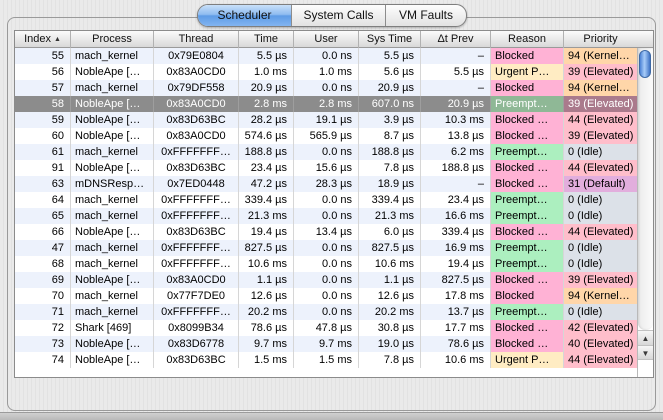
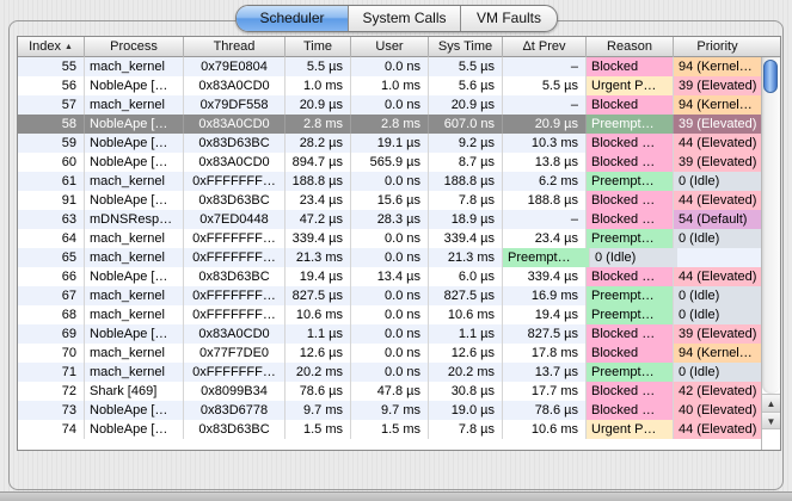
  Scheduler
  System Calls
  VM Faults
  Index
  Process
  Thread
  Time
  User
  Sys Time
  Δt Prev
  Reason
  Priority
  55
  mach_kernel
  0x79E0804
  5.5 µs
  0.0 ns
  5.5 µs
  –
  Blocked
  94 (Kernel…
  56
  NobleApe […
  0x83A0CD0
  1.0 ms
  1.0 ms
  5.6 µs
  5.5 µs
  Urgent P…
  39 (Elevated)
  57
  mach_kernel
  0x79DF558
  20.9 µs
  0.0 ns
  20.9 µs
  –
  Blocked
  94 (Kernel…
  58
  NobleApe […
  0x83A0CD0
  2.8 ms
  2.8 ms
  607.0 ns
  20.9 µs
  Preempt…
  39 (Elevated)
  59
  NobleApe […
  0x83D63BC
  28.2 µs
  19.1 µs
- 3.9 µs
+ 9.2 µs
  10.3 ms
  Blocked …
  44 (Elevated)
  60
  NobleApe […
  0x83A0CD0
- 574.6 µs
+ 894.7 µs
  565.9 µs
  8.7 µs
  13.8 µs
  Blocked …
  39 (Elevated)
  61
  mach_kernel
  0xFFFFFFF…
  188.8 µs
  0.0 ns
  188.8 µs
  6.2 ms
  Preempt…
  0 (Idle)
  91
  NobleApe […
  0x83D63BC
  23.4 µs
  15.6 µs
  7.8 µs
  188.8 µs
  Blocked …
  44 (Elevated)
  63
  mDNSResp…
  0x7ED0448
  47.2 µs
  28.3 µs
  18.9 µs
  –
  Blocked …
- 31 (Default)
+ 54 (Default)
  64
  mach_kernel
  0xFFFFFFF…
  339.4 µs
  0.0 ns
  339.4 µs
  23.4 µs
  Preempt…
  0 (Idle)
  65
  mach_kernel
  0xFFFFFFF…
  21.3 ms
  0.0 ns
  21.3 ms
- 16.6 ms
  Preempt…
  0 (Idle)
  66
  NobleApe […
  0x83D63BC
  19.4 µs
  13.4 µs
  6.0 µs
  339.4 µs
  Blocked …
  44 (Elevated)
- 47
+ 67
  mach_kernel
  0xFFFFFFF…
  827.5 µs
  0.0 ns
  827.5 µs
  16.9 ms
  Preempt…
  0 (Idle)
  68
  mach_kernel
  0xFFFFFFF…
  10.6 ms
  0.0 ns
  10.6 ms
  19.4 µs
  Preempt…
  0 (Idle)
  69
  NobleApe […
  0x83A0CD0
  1.1 µs
  0.0 ns
  1.1 µs
  827.5 µs
  Blocked …
  39 (Elevated)
  70
  mach_kernel
  0x77F7DE0
  12.6 µs
  0.0 ns
  12.6 µs
  17.8 ms
  Blocked
  94 (Kernel…
  71
  mach_kernel
  0xFFFFFFF…
  20.2 ms
  0.0 ns
  20.2 ms
  13.7 µs
  Preempt…
  0 (Idle)
  72
  Shark [469]
  0x8099B34
  78.6 µs
  47.8 µs
  30.8 µs
  17.7 ms
  Blocked …
  42 (Elevated)
  73
  NobleApe […
  0x83D6778
  9.7 ms
  9.7 ms
  19.0 µs
  78.6 µs
  Blocked …
  40 (Elevated)
  74
  NobleApe […
  0x83D63BC
  1.5 ms
  1.5 ms
  7.8 µs
  10.6 ms
  Urgent P…
  44 (Elevated)
  ▲
  ▼
